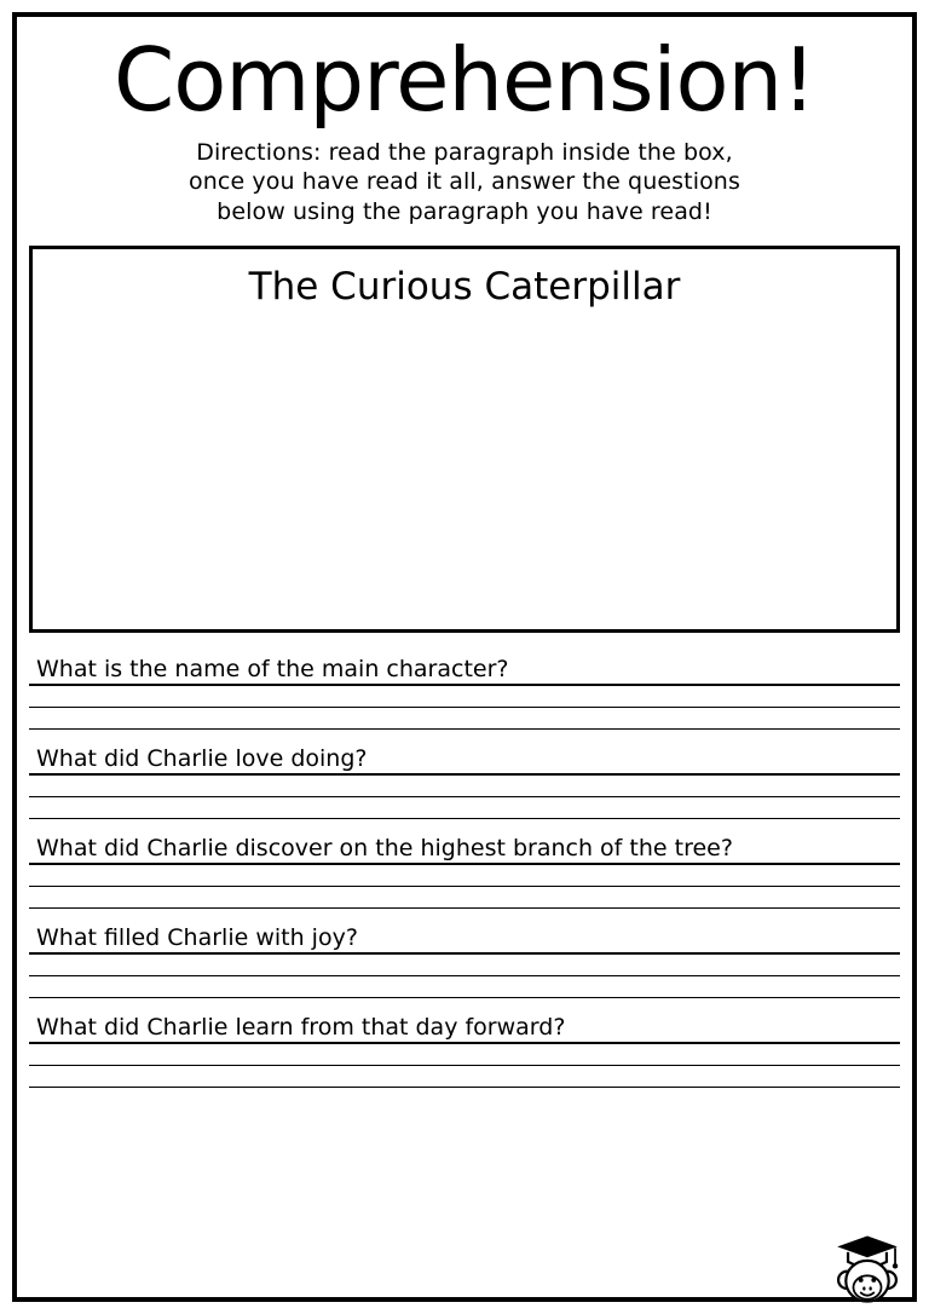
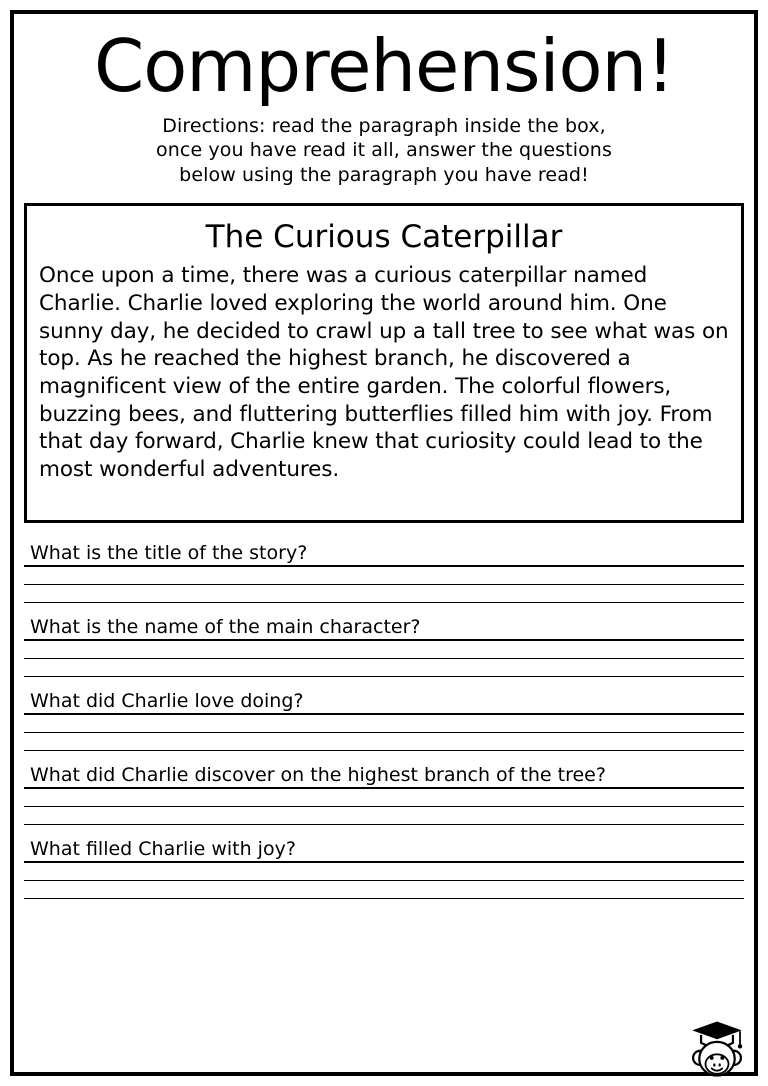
  Comprehension!
  Directions: read the paragraph inside the box,
  once you have read it all, answer the questions
  below using the paragraph you have read!
  The Curious Caterpillar
+ Once upon a time, there was a curious caterpillar named Charlie. Charlie loved exploring the world around him. One sunny day, he decided to crawl up a tall tree to see what was on top. As he reached the highest branch, he discovered a magnificent view of the entire garden. The colorful flowers, buzzing bees, and fluttering butterflies filled him with joy. From that day forward, Charlie knew that curiosity could lead to the most wonderful adventures.
+ What is the title of the story?
  What is the name of the main character?
  What did Charlie love doing?
  What did Charlie discover on the highest branch of the tree?
  What filled Charlie with joy?
- What did Charlie learn from that day forward?
